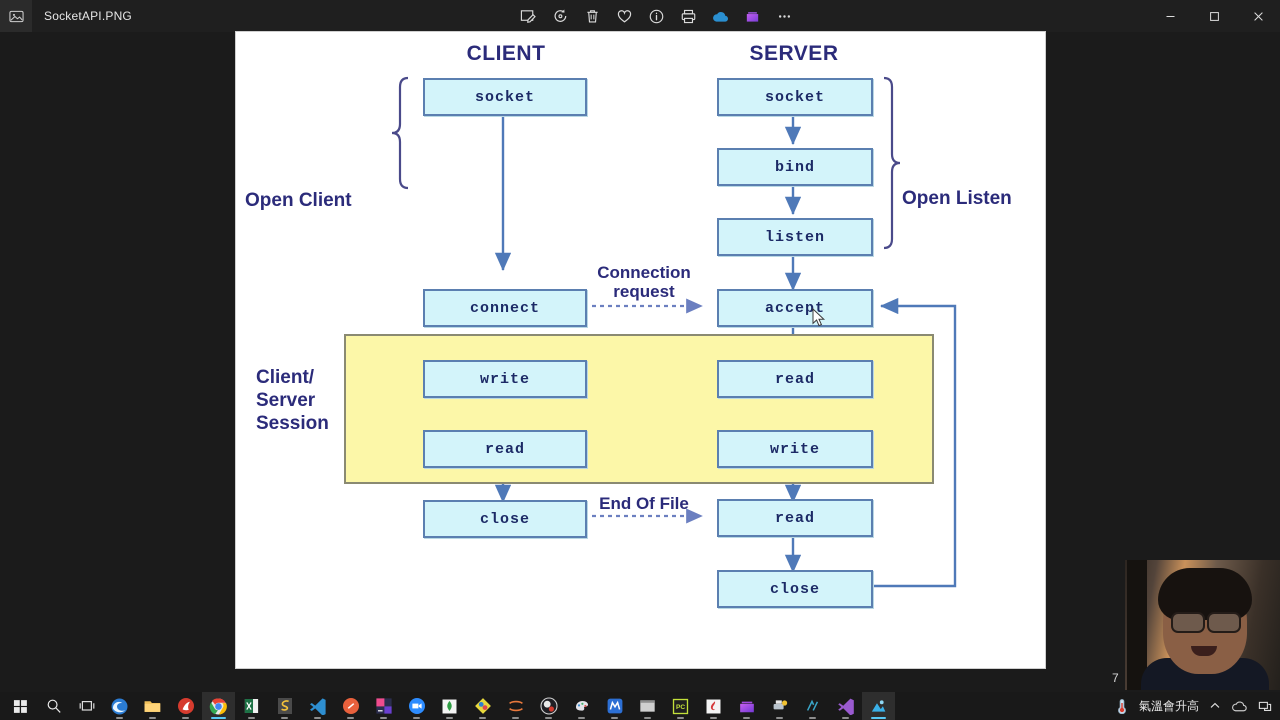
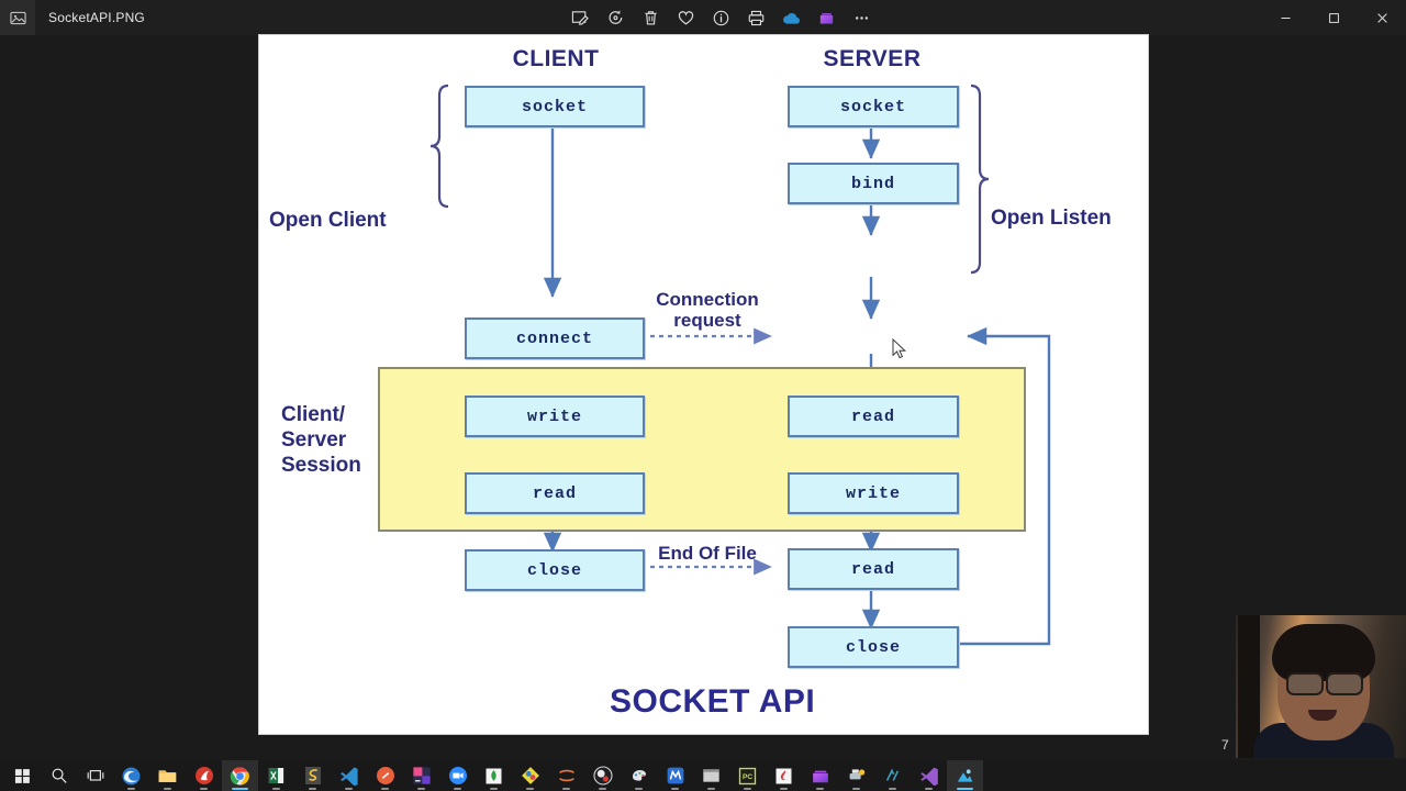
  SocketAPI.PNG
  CLIENT
  SERVER
  socket
  connect
  write
  read
  close
  socket
  bind
- listen
- accept
  read
  write
  read
  close
  Open Client
  Open Listen
  Client/
  Server
  Session
  Connection
  request
  End Of File
+ SOCKET API
  7
- 氣溫會升高
